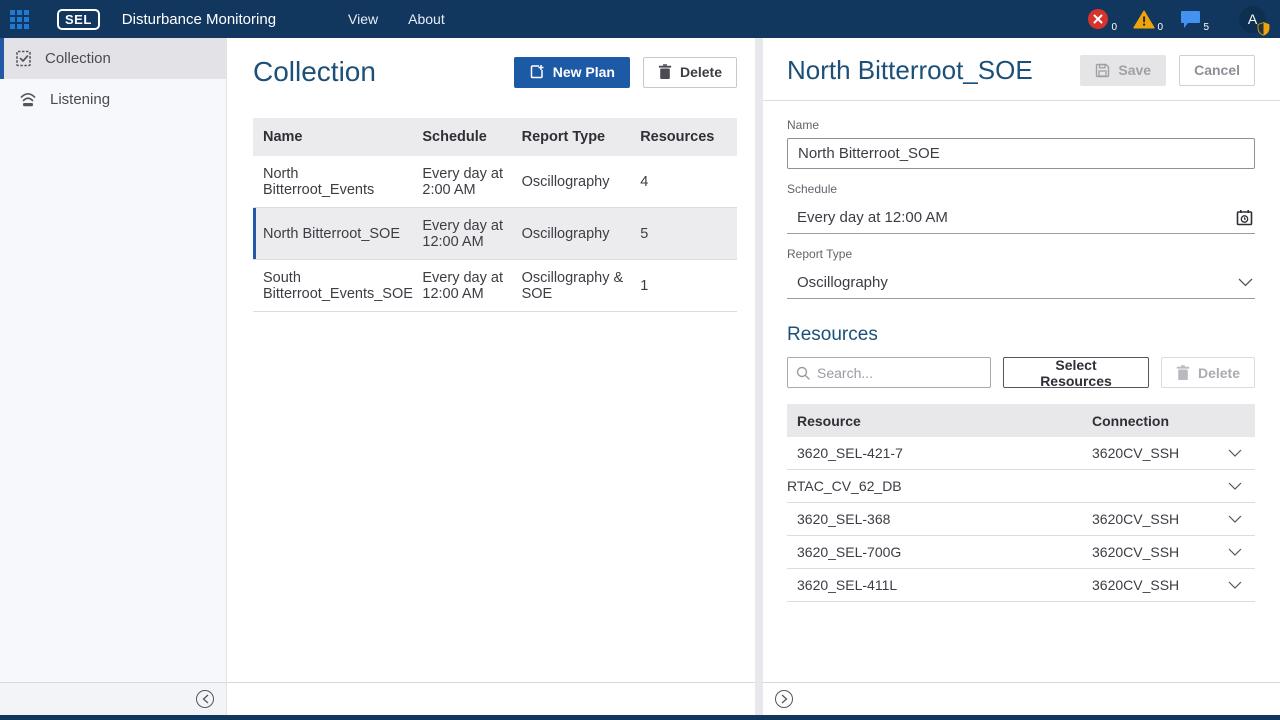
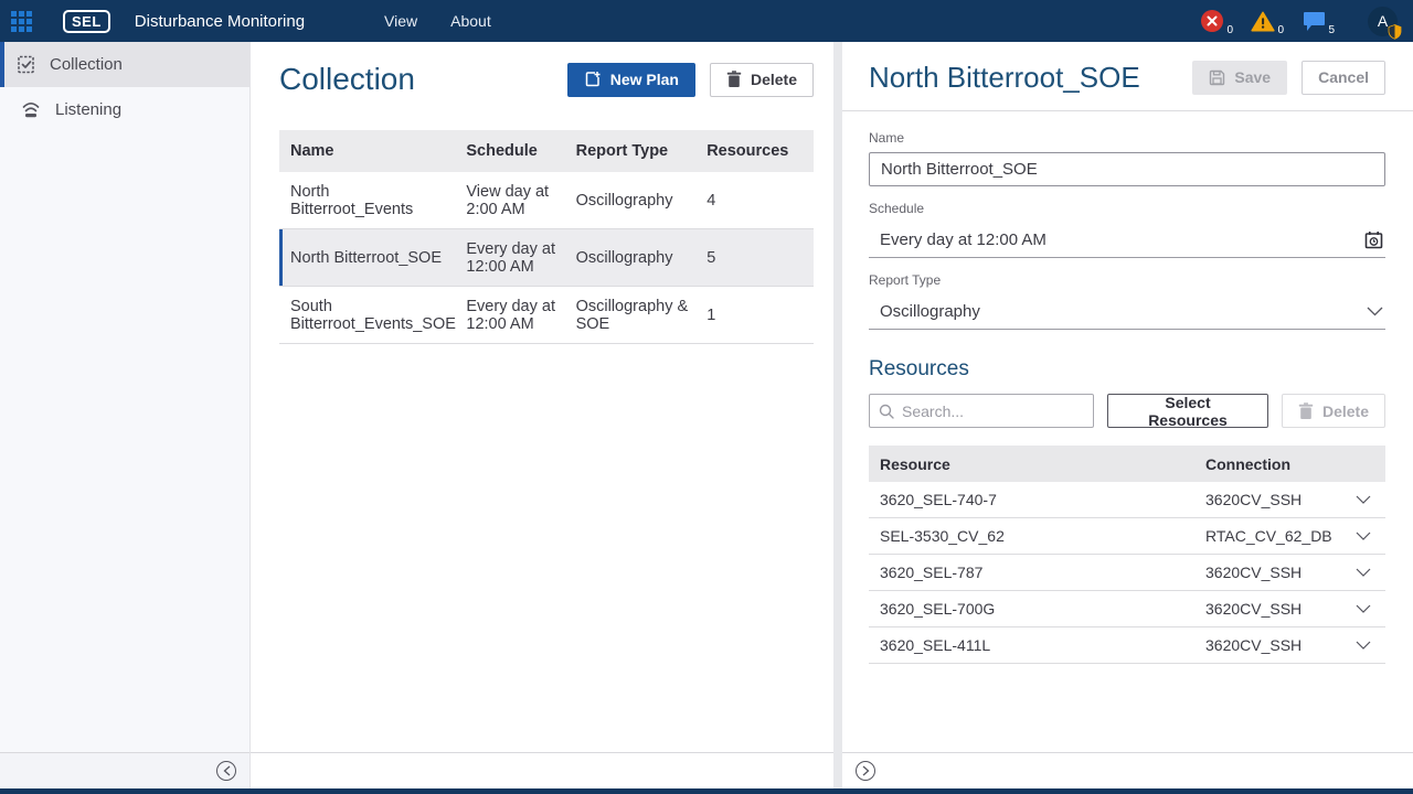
  SEL
  Disturbance Monitoring
  View
  About
  0
  0
  5
  A
  Collection
  Listening
  Collection
  New Plan
  Delete
  Name
  Schedule
  Report Type
  Resources
  North Bitterroot_Events
- Every day at 2:00 AM
+ View day at 2:00 AM
  Oscillography
  4
  North Bitterroot_SOE
  Every day at 12:00 AM
  Oscillography
  5
  South Bitterroot_Events_SOE
  Every day at 12:00 AM
  Oscillography & SOE
  1
  North Bitterroot_SOE
  Save
  Cancel
  Name
  North Bitterroot_SOE
  Schedule
  Every day at 12:00 AM
  Report Type
  Oscillography
  Resources
  Search...
  Select Resources
  Delete
  Resource
  Connection
- 3620_SEL-421-7
+ 3620_SEL-740-7
  3620CV_SSH
+ SEL-3530_CV_62
  RTAC_CV_62_DB
- 3620_SEL-368
+ 3620_SEL-787
  3620CV_SSH
  3620_SEL-700G
  3620CV_SSH
  3620_SEL-411L
  3620CV_SSH
